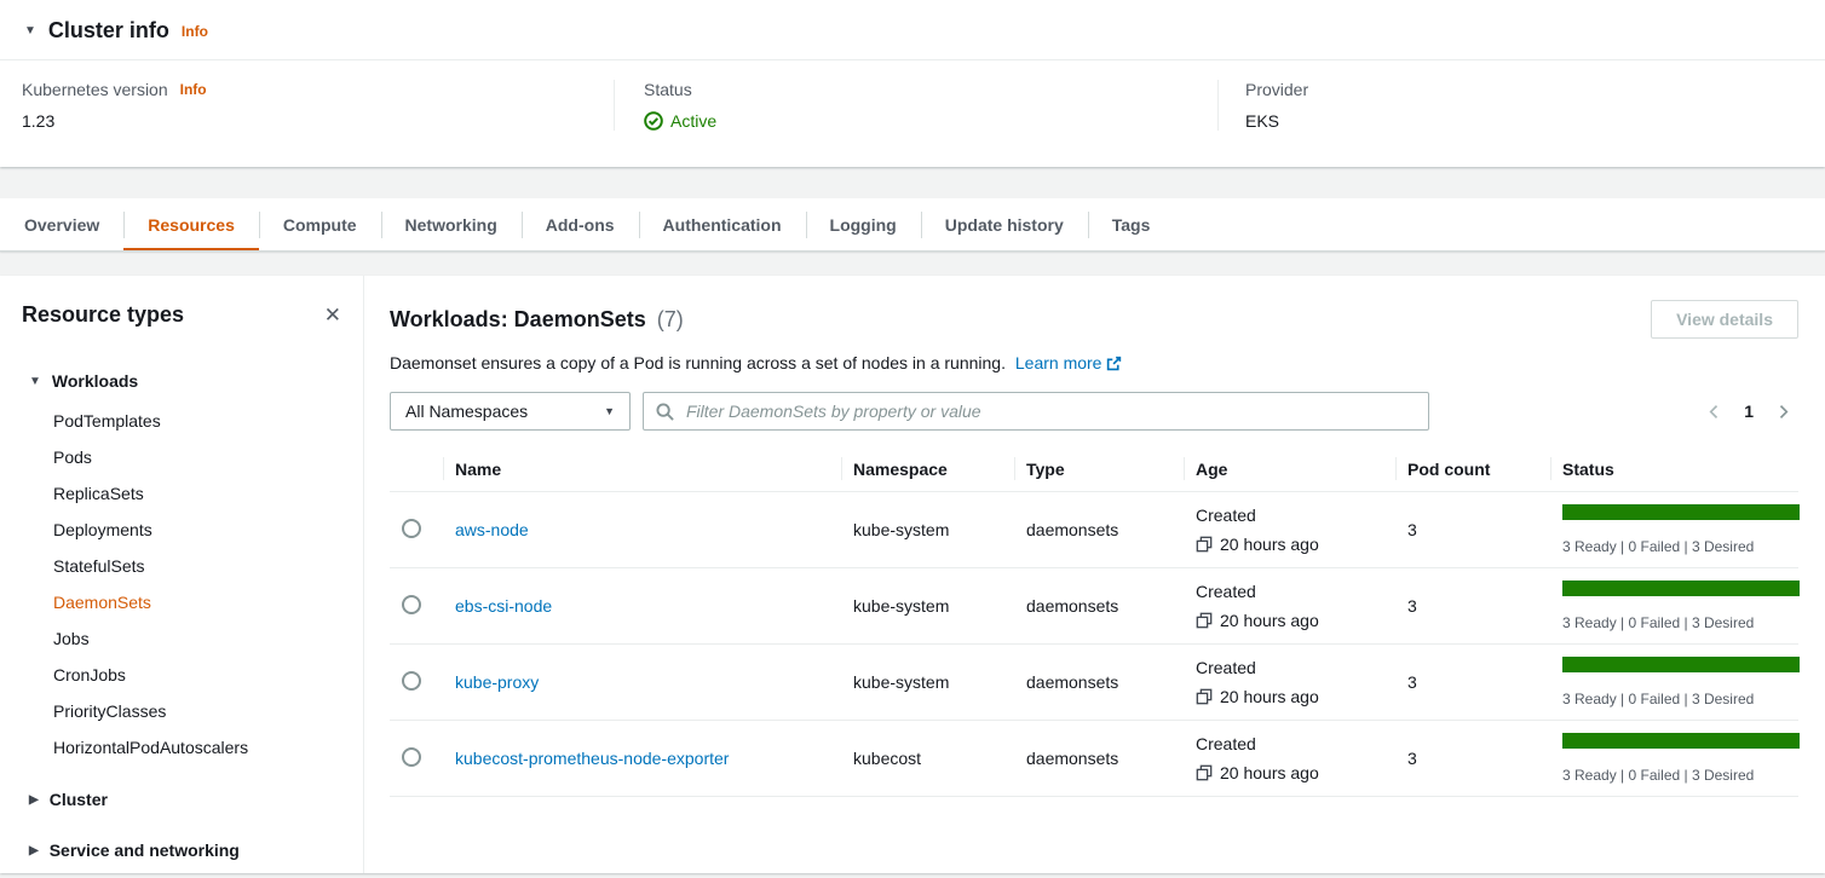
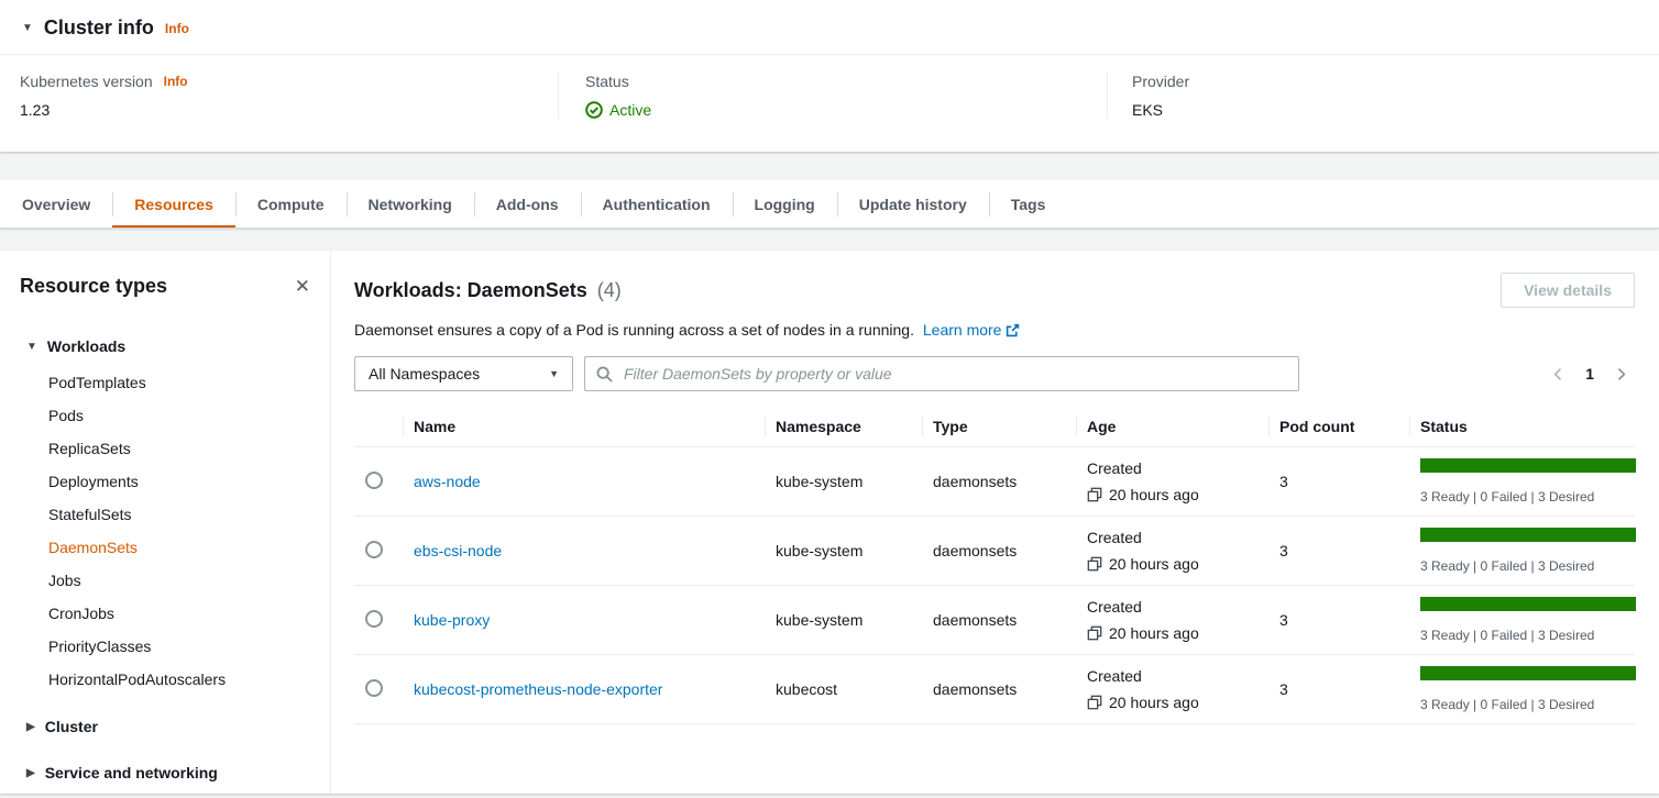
  ▼
  Cluster info
  Info
  Kubernetes version
  Info
  1.23
  Status
  Active
  Provider
  EKS
  Overview
  Resources
  Compute
  Networking
  Add-ons
  Authentication
  Logging
  Update history
  Tags
  Resource types
  ✕
  ▼
  Workloads
  PodTemplates
  Pods
  ReplicaSets
  Deployments
  StatefulSets
  DaemonSets
  Jobs
  CronJobs
  PriorityClasses
  HorizontalPodAutoscalers
  ▶
  Cluster
  ▶
  Service and networking
- Workloads: DaemonSets (7)
+ Workloads: DaemonSets (4)
  View details
  Daemonset ensures a copy of a Pod is running across a set of nodes in a running. Learn more
  All Namespaces
  ▼
  Filter DaemonSets by property or value
  1
  	Name	Namespace	Type	Age	Pod count	Status
  	aws-node	kube-system	daemonsets	Created 20 hours ago	3	3 Ready | 0 Failed | 3 Desired
  	ebs-csi-node	kube-system	daemonsets	Created 20 hours ago	3	3 Ready | 0 Failed | 3 Desired
  	kube-proxy	kube-system	daemonsets	Created 20 hours ago	3	3 Ready | 0 Failed | 3 Desired
  	kubecost-prometheus-node-exporter	kubecost	daemonsets	Created 20 hours ago	3	3 Ready | 0 Failed | 3 Desired
